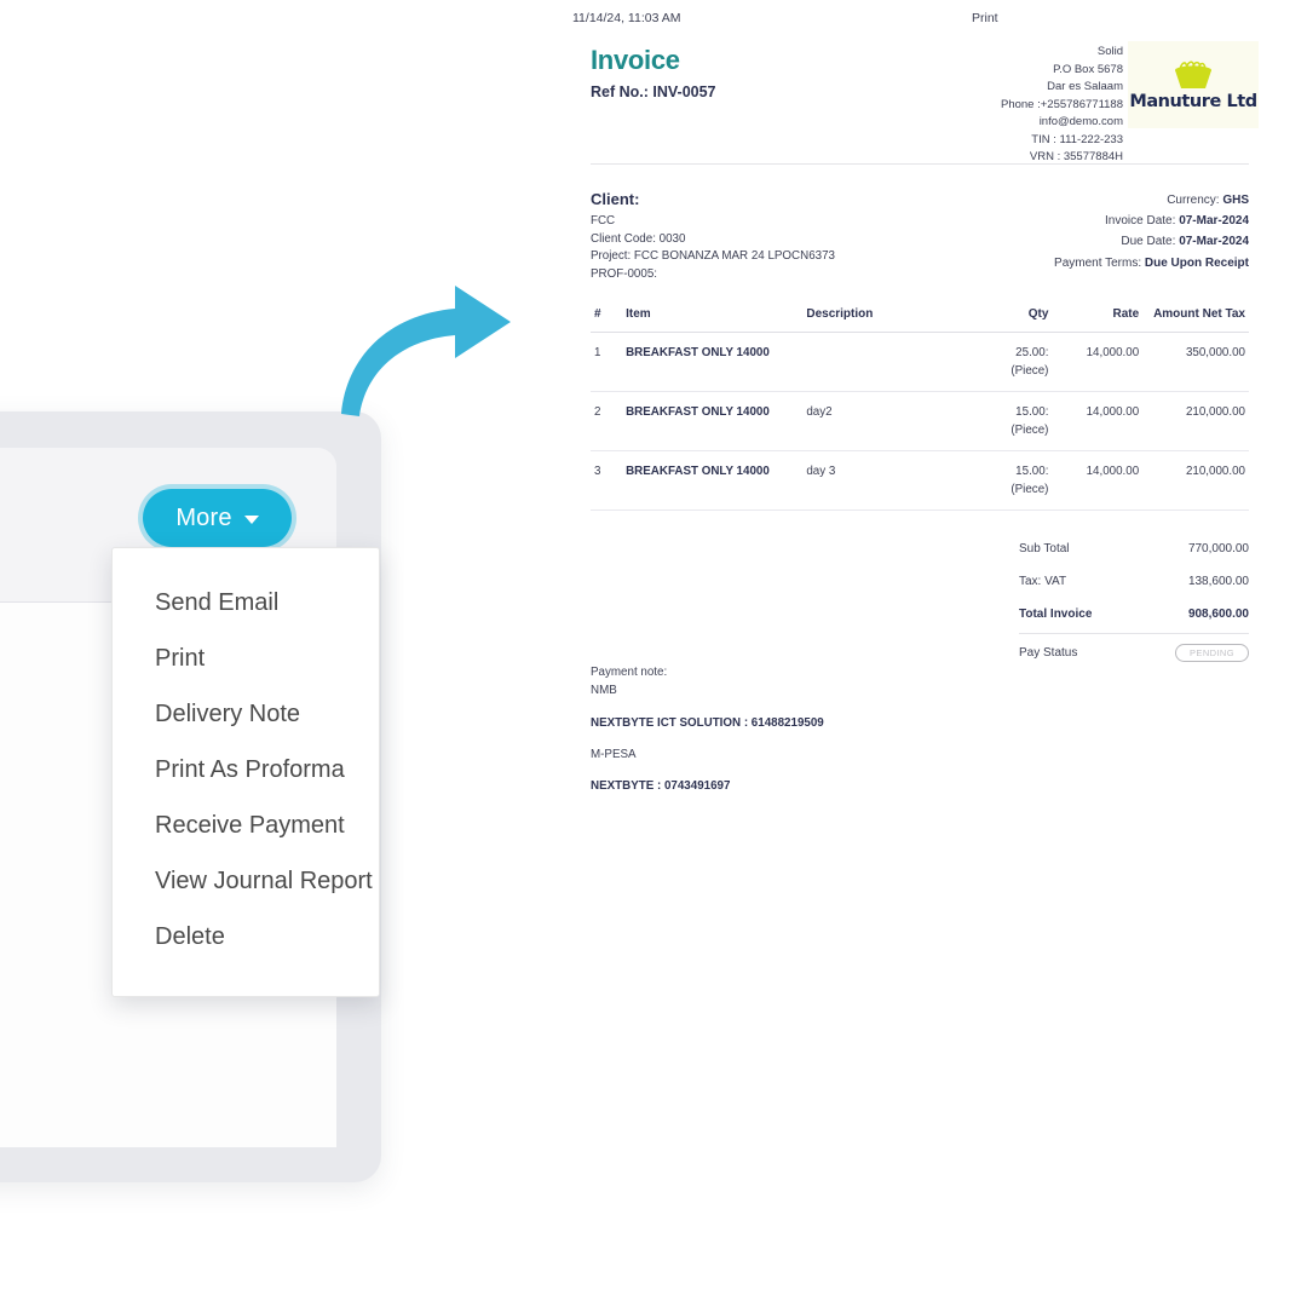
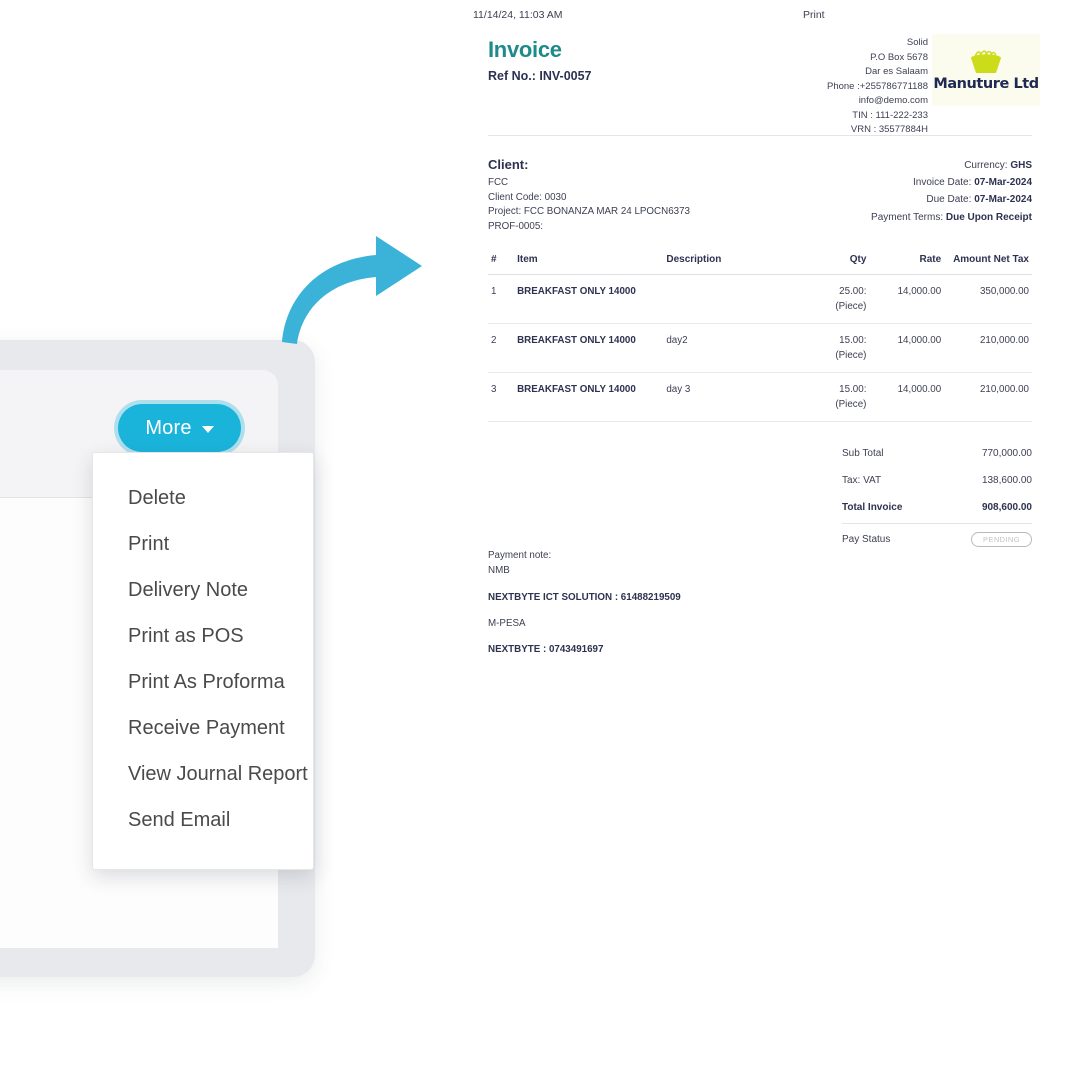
  More
- Send Email
+ Delete
  Print
  Delivery Note
+ Print as POS
  Print As Proforma
  Receive Payment
  View Journal Report
- Delete
+ Send Email
  11/14/24, 11:03 AM
  Print
  Invoice
  Ref No.: INV-0057
  Solid
  P.O Box 5678
  Dar es Salaam
  Phone :+255786771188
  info@demo.com
  TIN : 111-222-233
  VRN : 35577884H
  Manuture Ltd
  Client:
  FCC
  Client Code: 0030
  Project: FCC BONANZA MAR 24 LPOCN6373
  PROF-0005:
  Currency: GHS
  Invoice Date: 07-Mar-2024
  Due Date: 07-Mar-2024
  Payment Terms: Due Upon Receipt
  #	Item	Description	Qty	Rate	Amount Net Tax
  1	BREAKFAST ONLY 14000		25.00: (Piece)	14,000.00	350,000.00
  2	BREAKFAST ONLY 14000	day2	15.00: (Piece)	14,000.00	210,000.00
  3	BREAKFAST ONLY 14000	day 3	15.00: (Piece)	14,000.00	210,000.00
  Sub Total
  770,000.00
  Tax: VAT
  138,600.00
  Total Invoice
  908,600.00
  Pay Status
  PENDING
  Payment note:
  NMB
  NEXTBYTE ICT SOLUTION : 61488219509
  M-PESA
  NEXTBYTE : 0743491697
